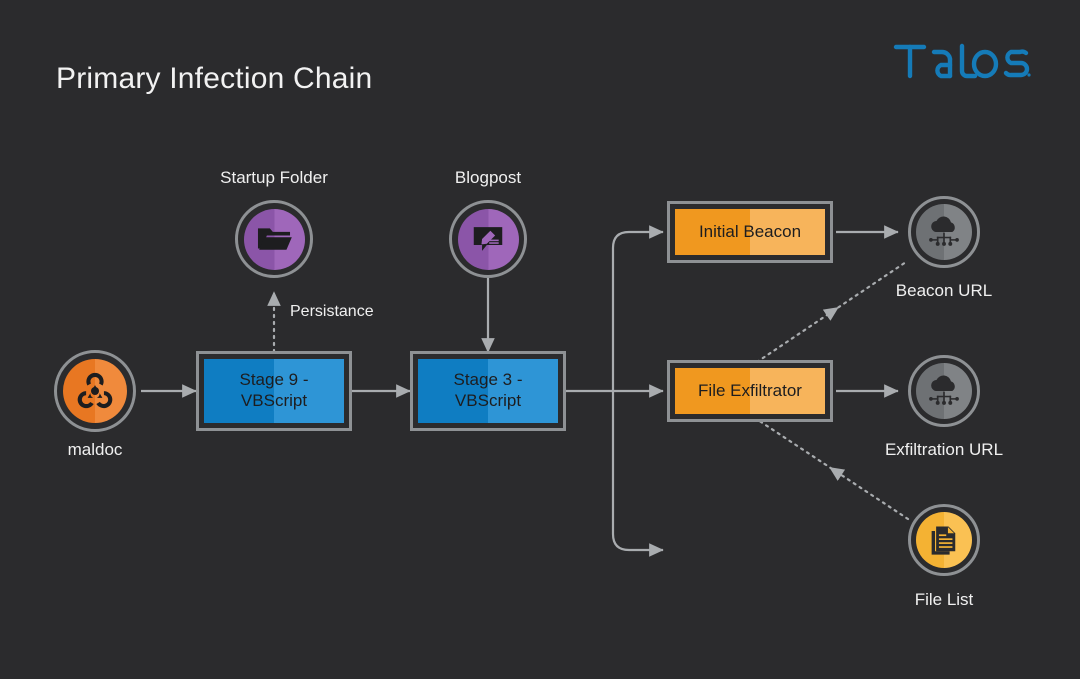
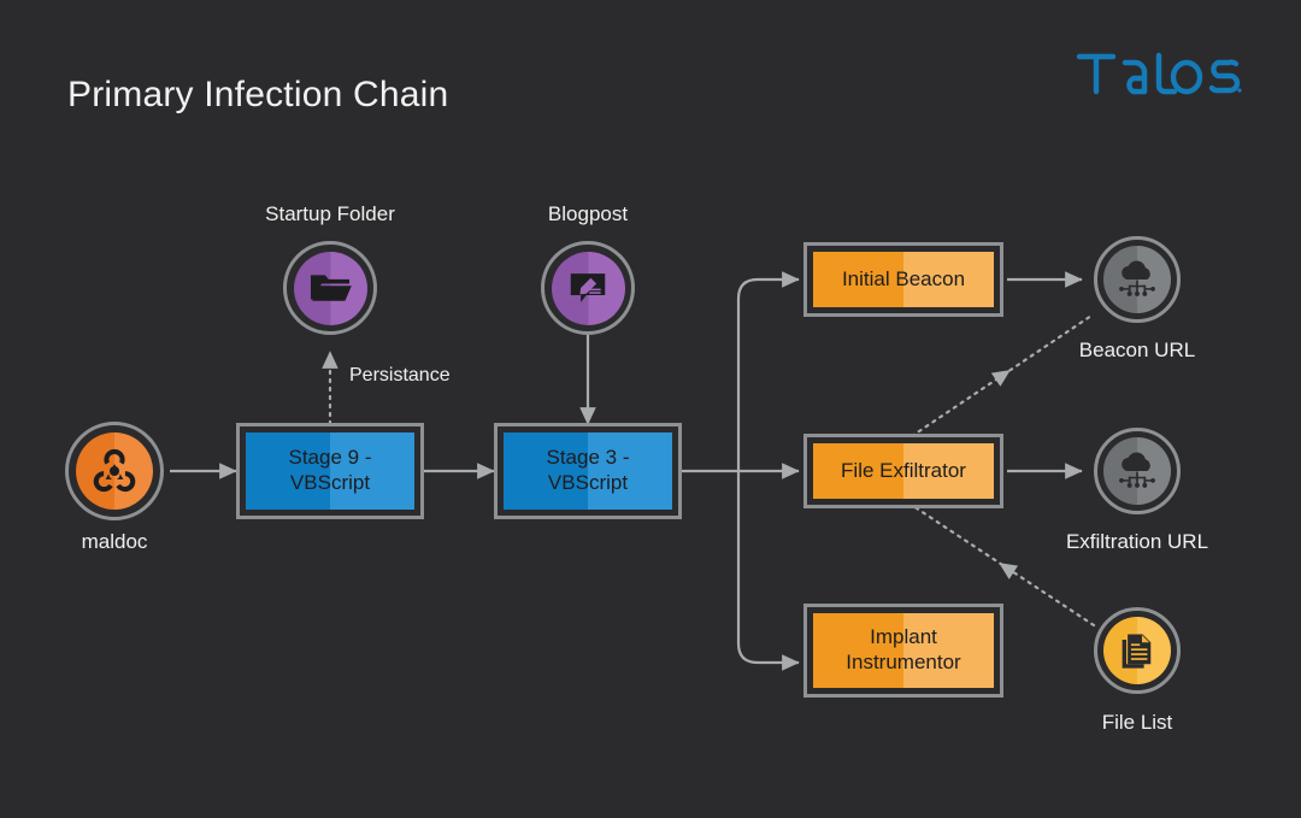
  Primary Infection Chain
  Persistance
  maldoc
  Startup Folder
  Blogpost
  Stage 9 -
  VBScript
  Stage 3 -
  VBScript
  Initial Beacon
  File Exfiltrator
+ Implant
+ Instrumentor
  Beacon URL
  Exfiltration URL
  File List
